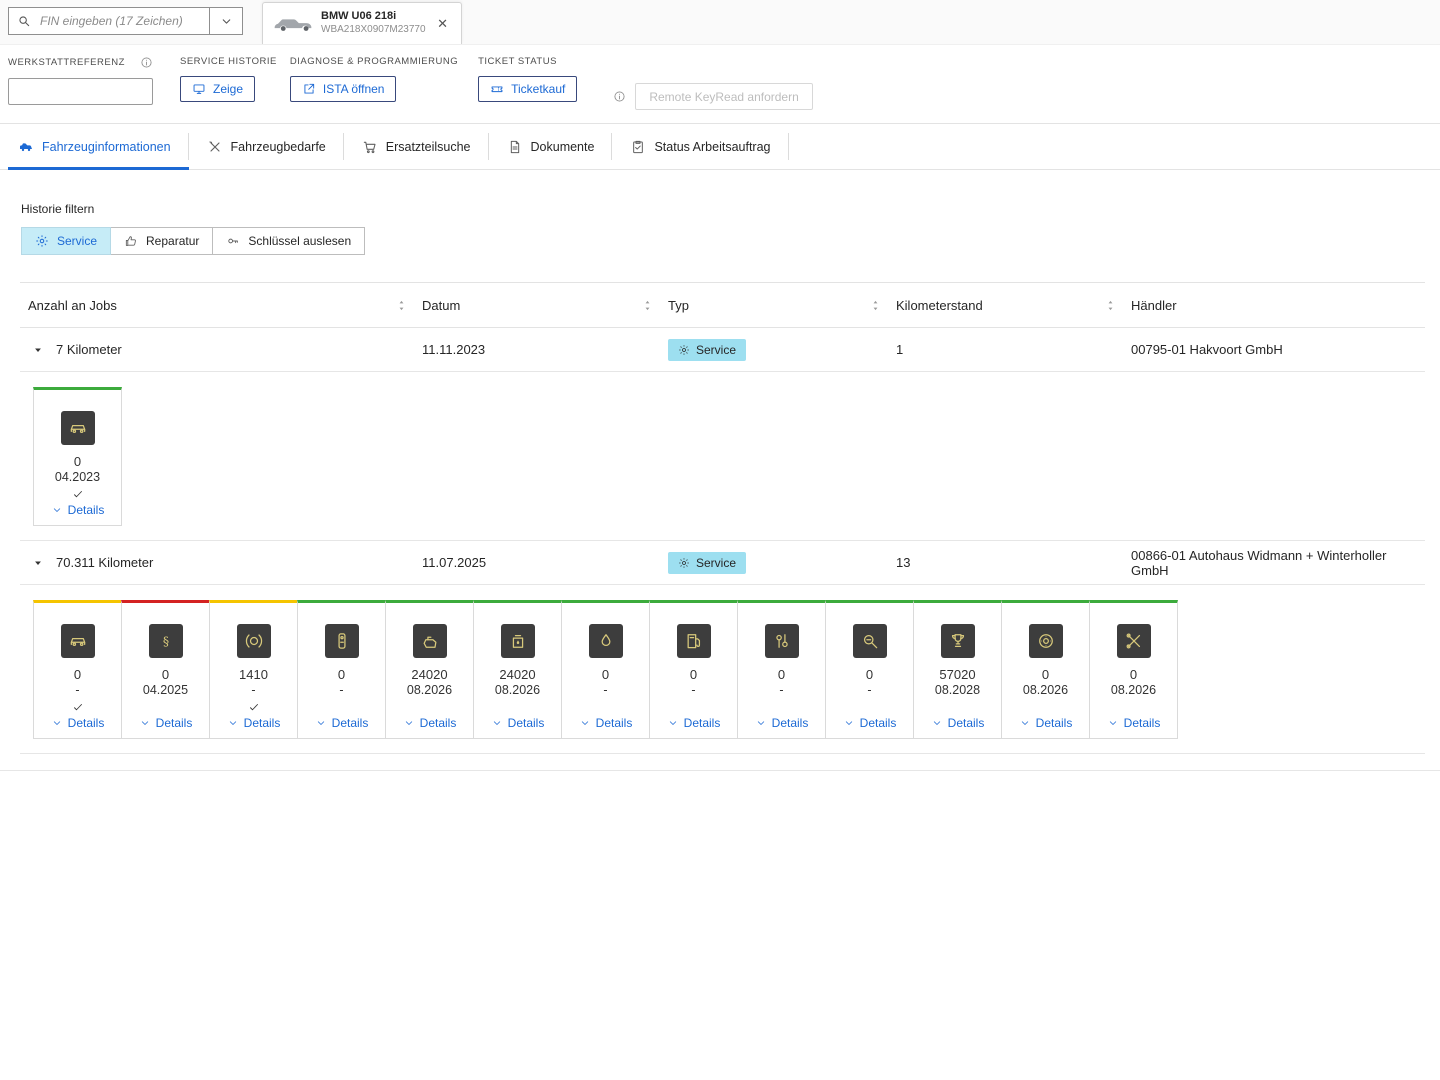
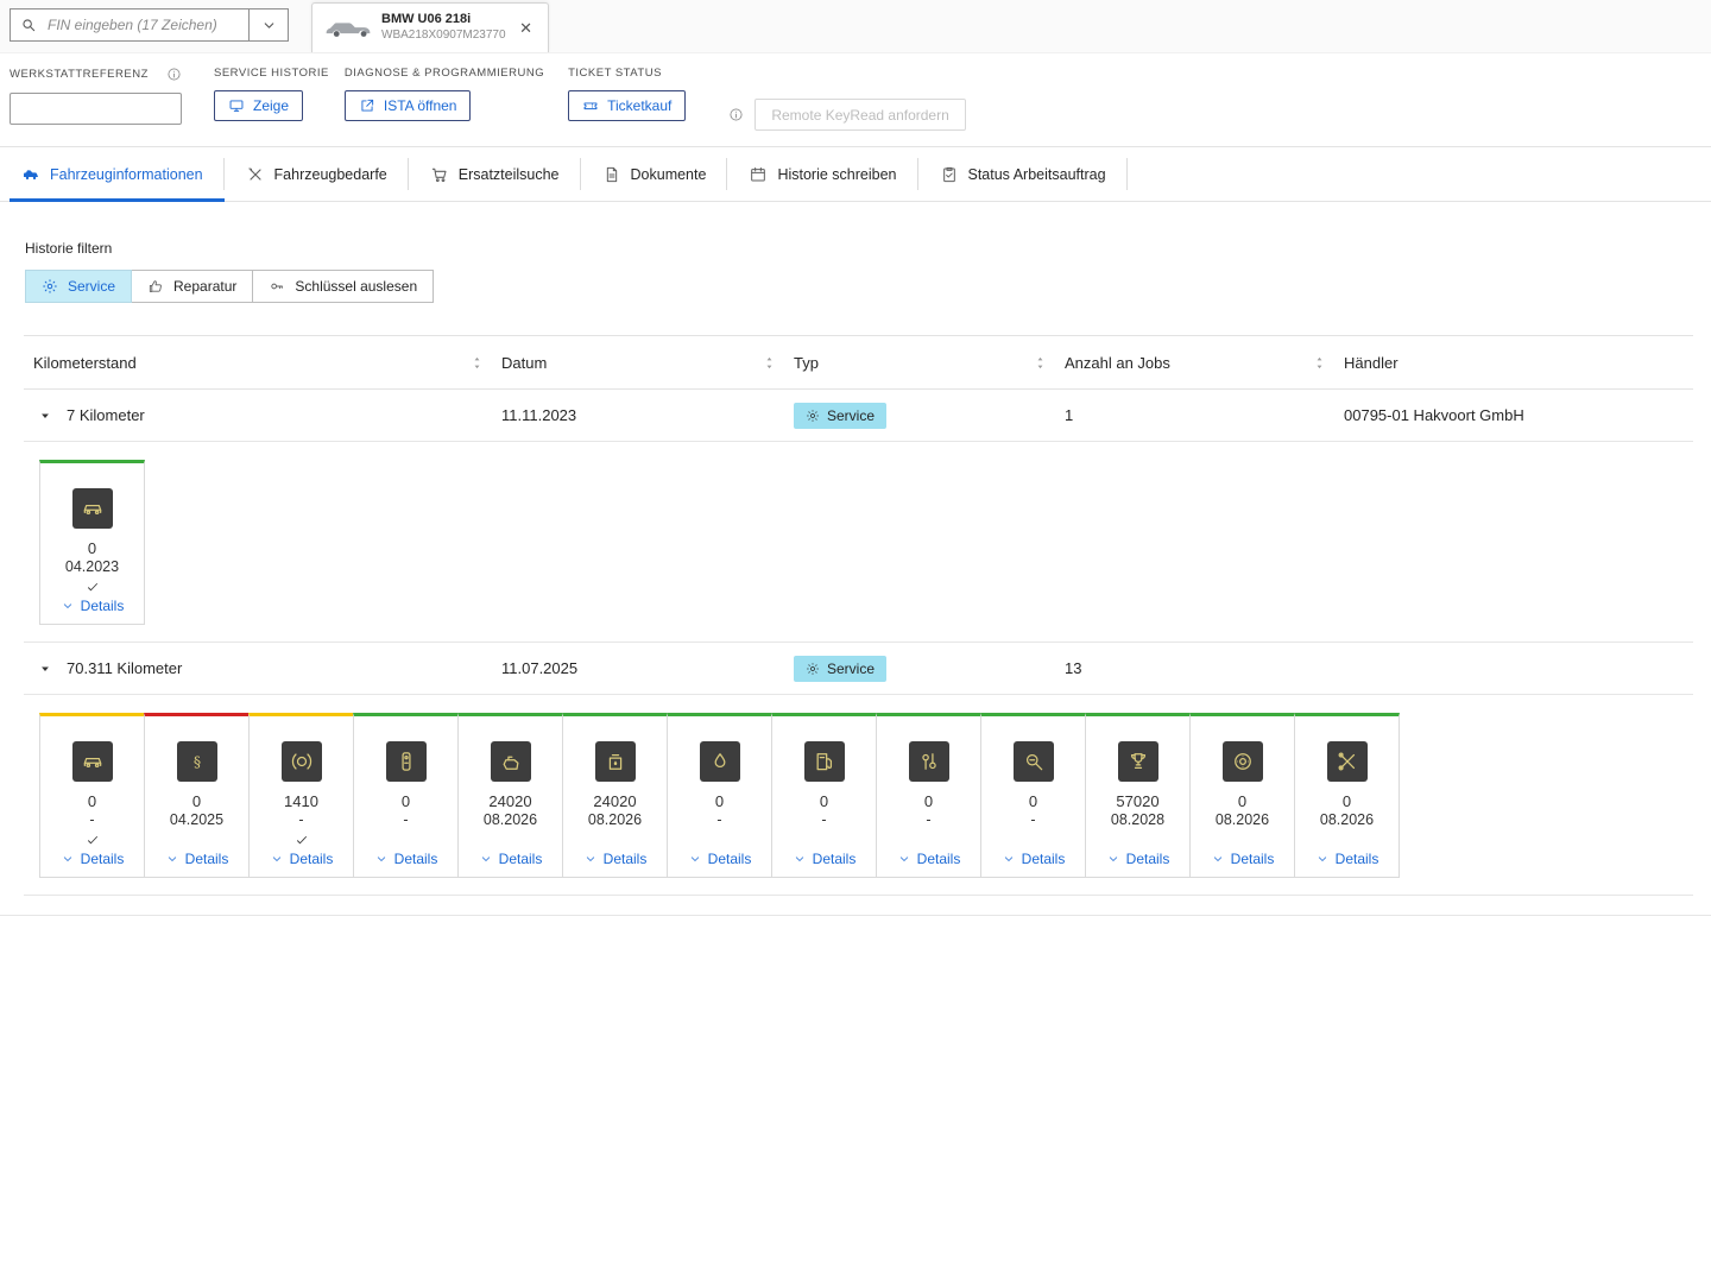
  FIN eingeben (17 Zeichen)
  BMW U06 218i
  WBA218X0907M23770
  ✕
  WERKSTATTREFERENZ
  SERVICE HISTORIE
  Zeige
  DIAGNOSE & PROGRAMMIERUNG
  ISTA öffnen
  TICKET STATUS
  Ticketkauf
  Remote KeyRead anfordern
  Fahrzeuginformationen
  Fahrzeugbedarfe
  Ersatzteilsuche
  Dokumente
+ Historie schreiben
  Status Arbeitsauftrag
  Historie filtern
  Service
  Reparatur
  Schlüssel auslesen
- Anzahl an Jobs
+ Kilometerstand
  Datum
  Typ
- Kilometerstand
+ Anzahl an Jobs
  Händler
  7 Kilometer
  11.11.2023
  Service
  1
  00795-01 Hakvoort GmbH
  0
  04.2023
  Details
  70.311 Kilometer
  11.07.2025
  Service
  13
- 00866-01 Autohaus Widmann + Winterholler GmbH
  0
  -
  Details
  §
  0
  04.2025
  Details
  1410
  -
  Details
  0
  -
  Details
  24020
  08.2026
  Details
  24020
  08.2026
  Details
  0
  -
  Details
  0
  -
  Details
  0
  -
  Details
  0
  -
  Details
  57020
  08.2028
  Details
  0
  08.2026
  Details
  0
  08.2026
  Details
